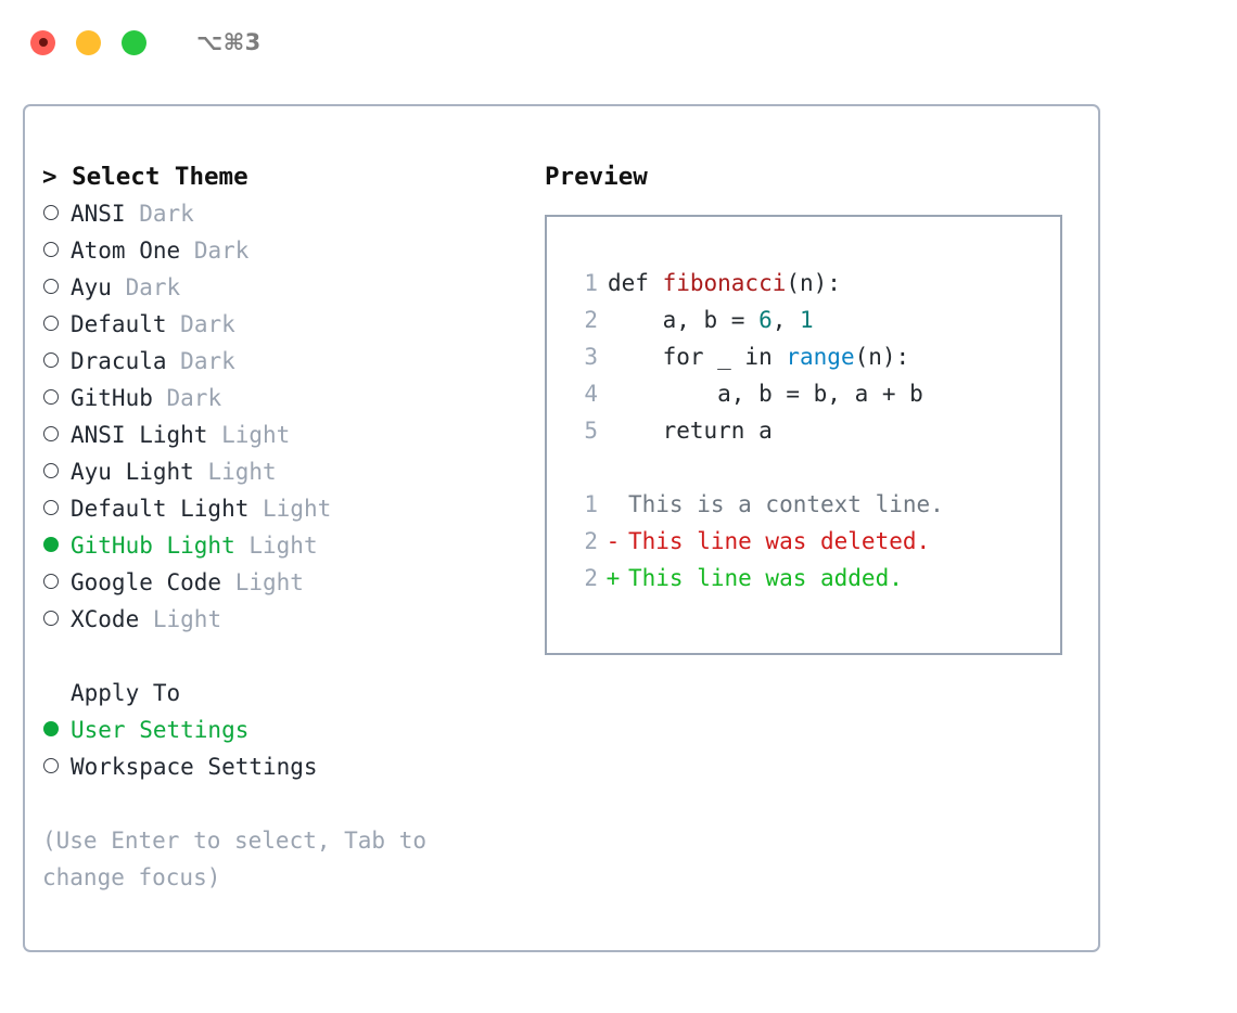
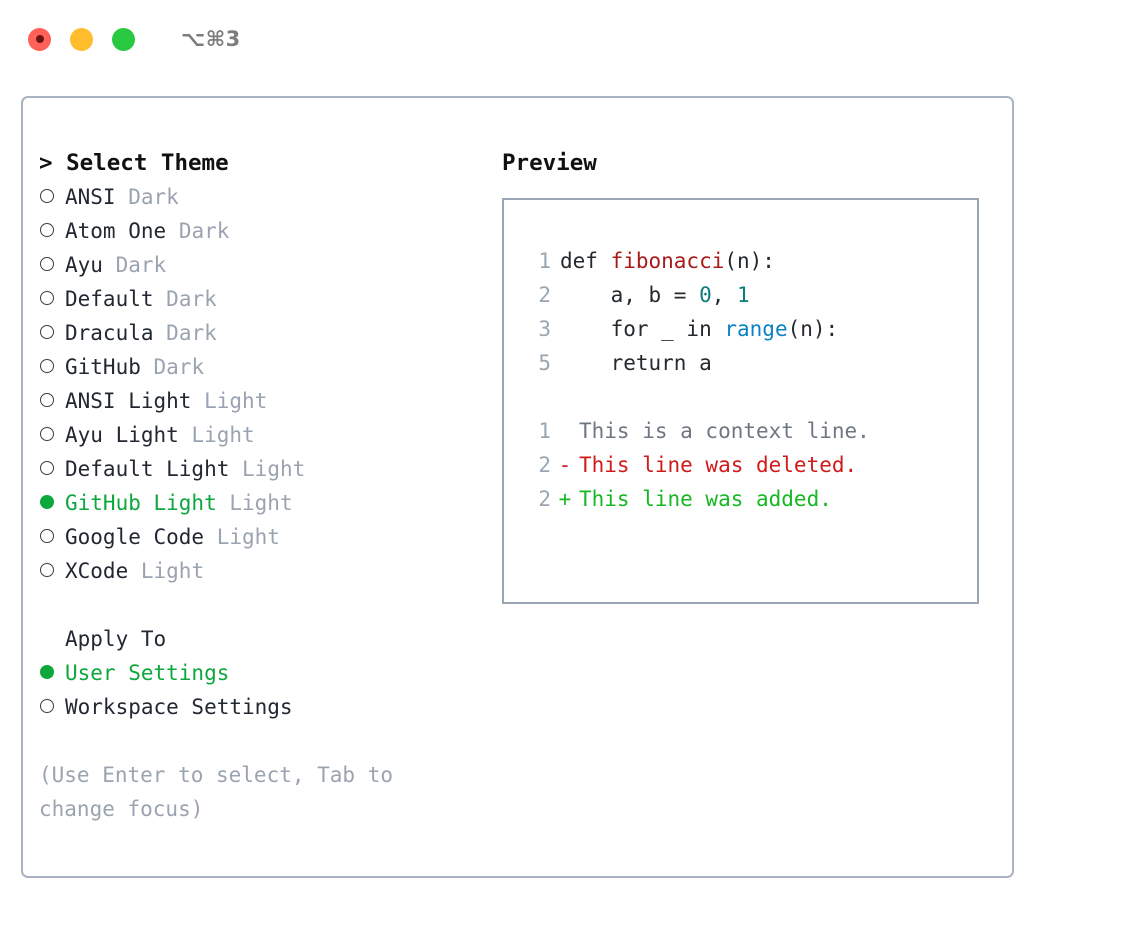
  ⌥⌘3
  > Select Theme
  ANSI
  Dark
  Atom One
  Dark
  Ayu
  Dark
  Default
  Dark
  Dracula
  Dark
  GitHub
  Dark
  ANSI Light
  Light
  Ayu Light
  Light
  Default Light
  Light
  GitHub Light
  Light
  Google Code
  Light
  XCode
  Light
  Apply To
  User Settings
  Workspace Settings
  (Use Enter to select, Tab to change focus)
  Preview
  1
  def fibonacci(n):
  2
- a, b = 6, 1
+ a, b = 0, 1
  3
  for _ in range(n):
- 4
- a, b = b, a + b
  5
  return a
  1
  This is a context line.
  2
  -
  This line was deleted.
  2
  +
  This line was added.
